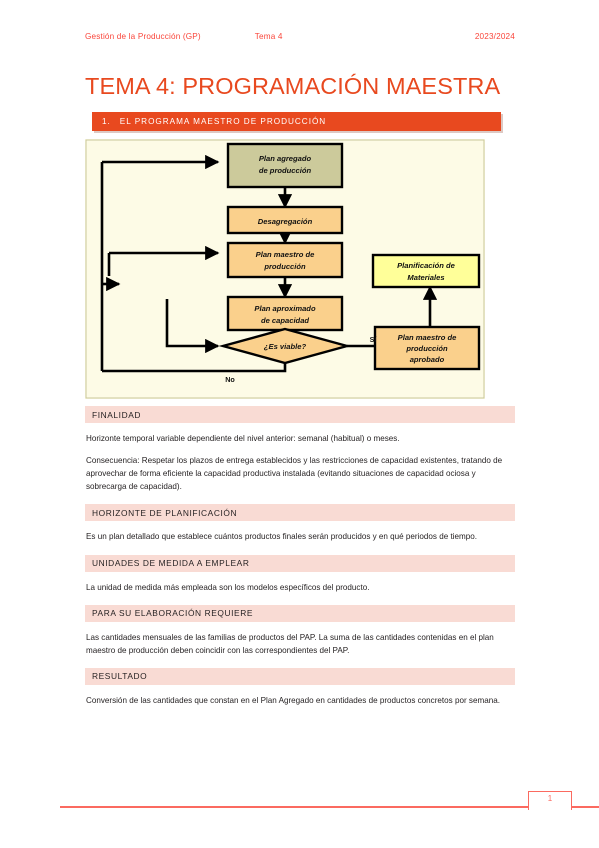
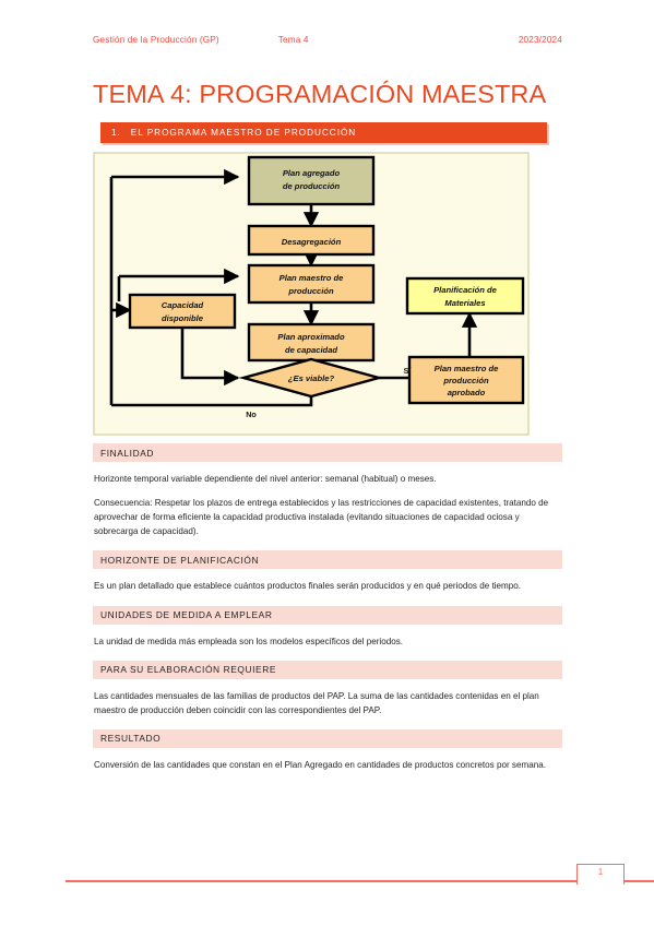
  Gestión de la Producción (GP)
  Tema 4
  2023/2024
  TEMA 4: PROGRAMACIÓN MAESTRA
  1.
  EL PROGRAMA MAESTRO DE PRODUCCIÓN
  Plan agregado
  de producción
  Desagregación
  Plan maestro de
  producción
+ Capacidad
+ disponible
  Plan aproximado
  de capacidad
  ¿Es viable?
  Plan maestro de
  producción
  aprobado
  Planificación de
  Materiales
  Sí
  No
  FINALIDAD
  Horizonte temporal variable dependiente del nivel anterior: semanal (habitual) o meses.
  Consecuencia: Respetar los plazos de entrega establecidos y las restricciones de capacidad existentes, tratando de aprovechar de forma eficiente la capacidad productiva instalada (evitando situaciones de capacidad ociosa y sobrecarga de capacidad).
  HORIZONTE DE PLANIFICACIÓN
  Es un plan detallado que establece cuántos productos finales serán producidos y en qué periodos de tiempo.
  UNIDADES DE MEDIDA A EMPLEAR
- La unidad de medida más empleada son los modelos específicos del producto.
+ La unidad de medida más empleada son los modelos específicos del periodos.
  PARA SU ELABORACIÓN REQUIERE
  Las cantidades mensuales de las familias de productos del PAP. La suma de las cantidades contenidas en el plan maestro de producción deben coincidir con las correspondientes del PAP.
  RESULTADO
  Conversión de las cantidades que constan en el Plan Agregado en cantidades de productos concretos por semana.
  1
